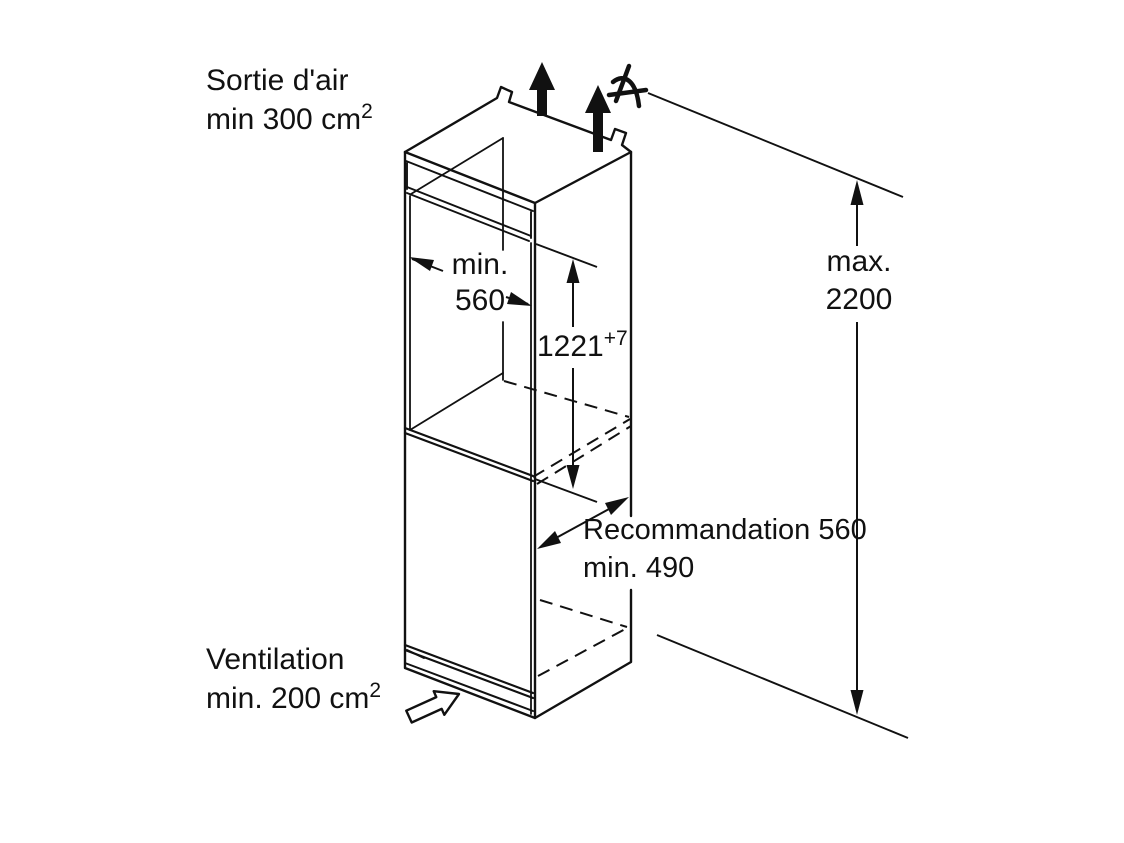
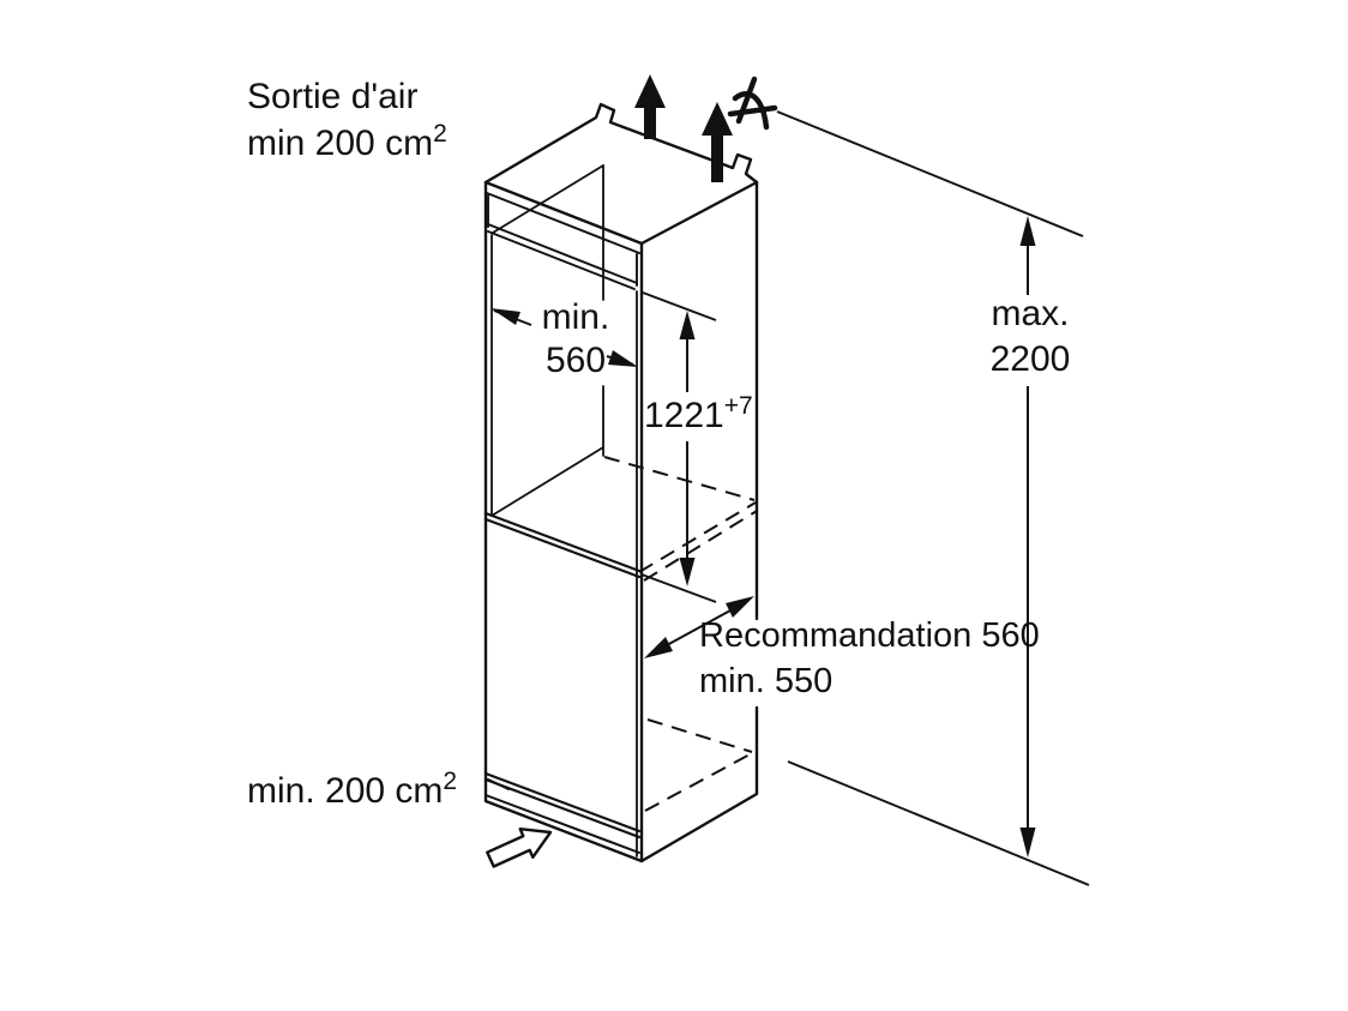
  Sortie d'air
- min 300 cm2
+ min 200 cm2
  min.
  560
  1221+7
  max.
  2200
  Recommandation 560
- min. 490
+ min. 550
- Ventilation
  min. 200 cm2
